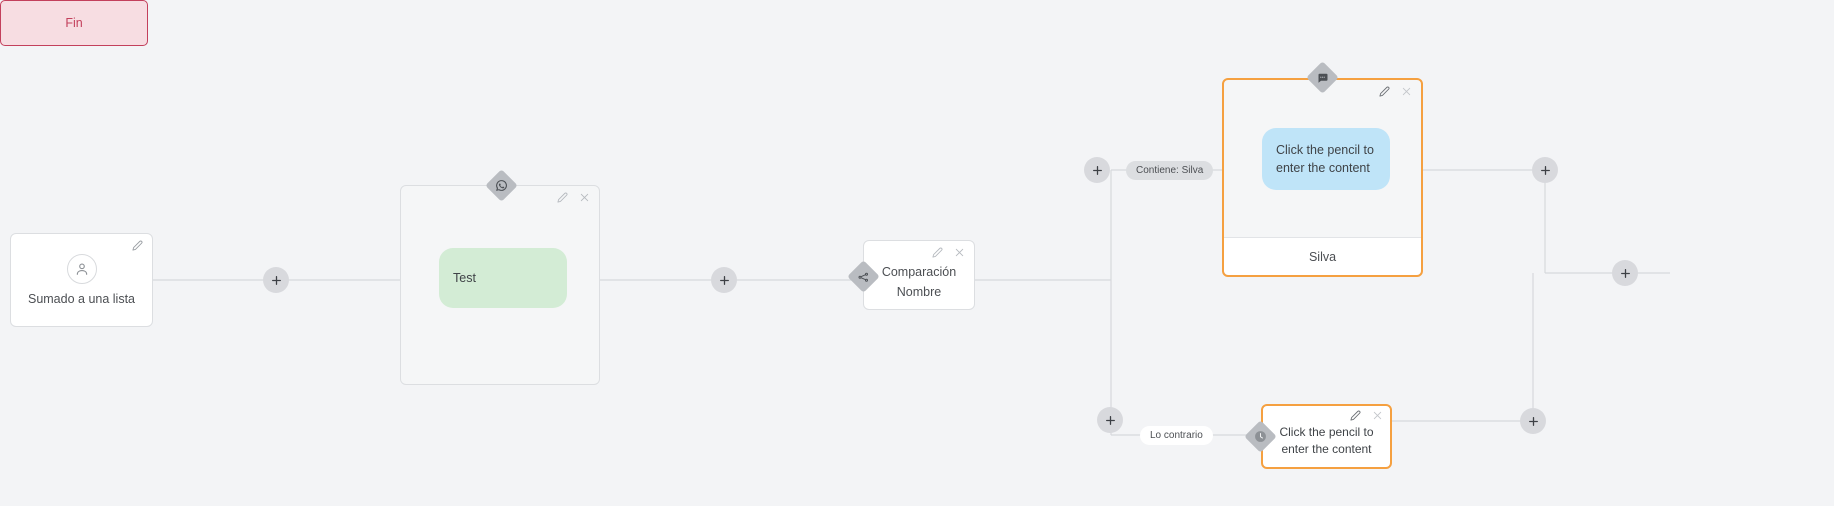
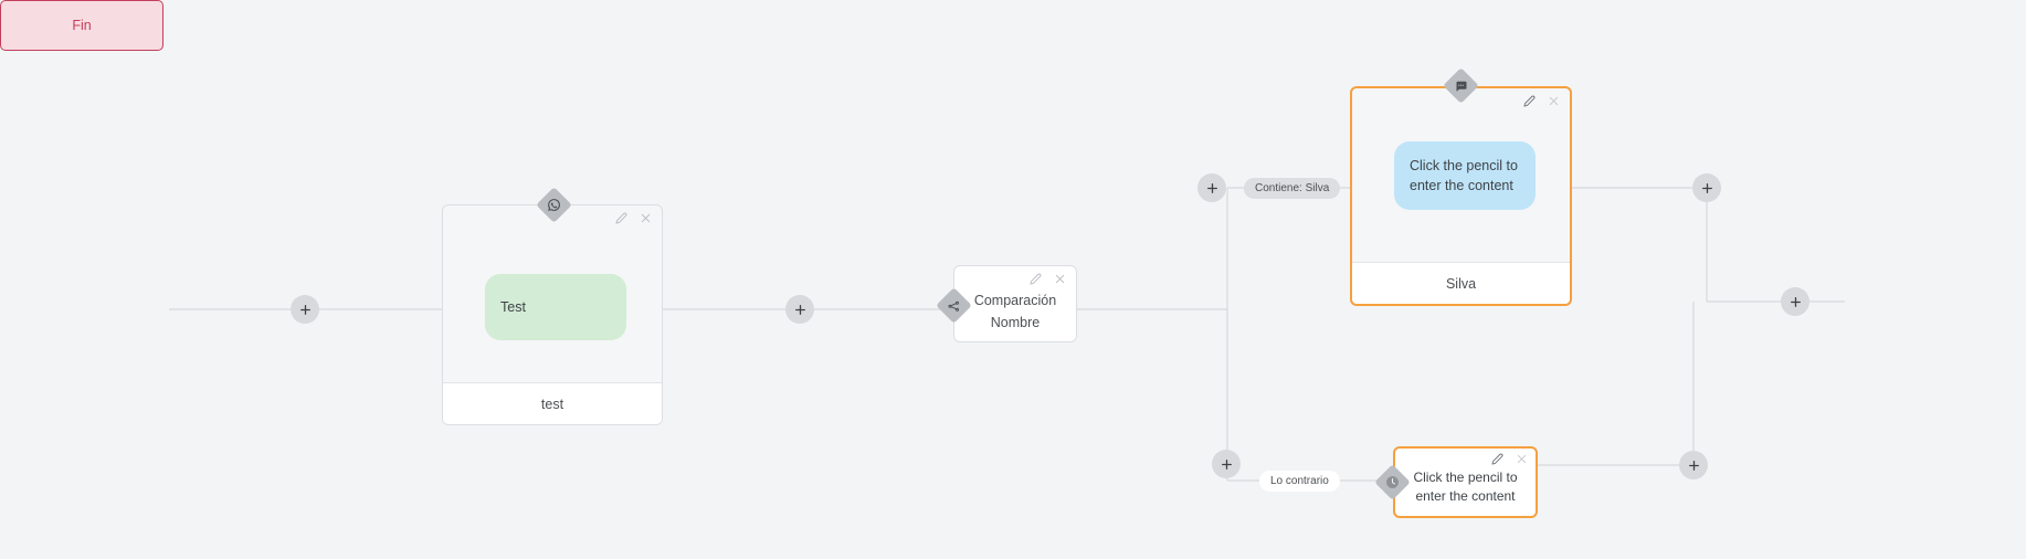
- Sumado a una lista
  Test
+ test
  Comparación
  Nombre
  Click the pencil to enter the content
  Silva
  Click the pencil to enter the content
  Fin
  Contiene: Silva
  Lo contrario
